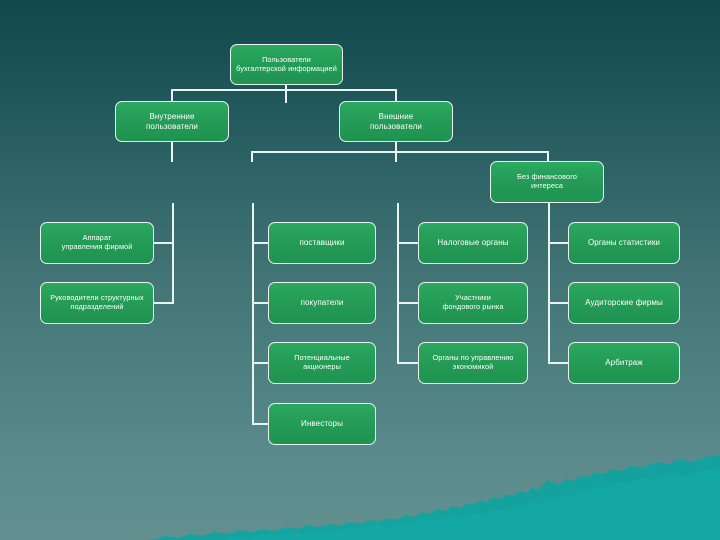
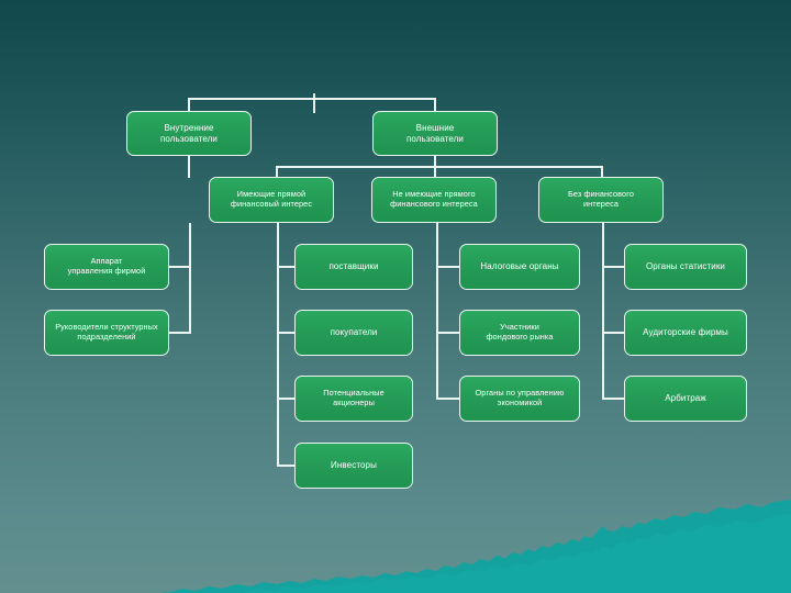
- Пользователи
- бухгалтерской информацией
  Внутренние
  пользователи
  Внешние
  пользователи
+ Имеющие прямой
+ финансовый интерес
+ Не имеющие прямого
+ финансового интереса
  Без финансового
  интереса
  Аппарат
  управления фирмой
  Руководители структурных
  подразделений
  поставщики
  покупатели
  Потенциальные
  акционеры
  Инвесторы
  Налоговые органы
  Участники
  фондового рынка
  Органы по управлению
  экономикой
  Органы статистики
  Аудиторские фирмы
  Арбитраж
